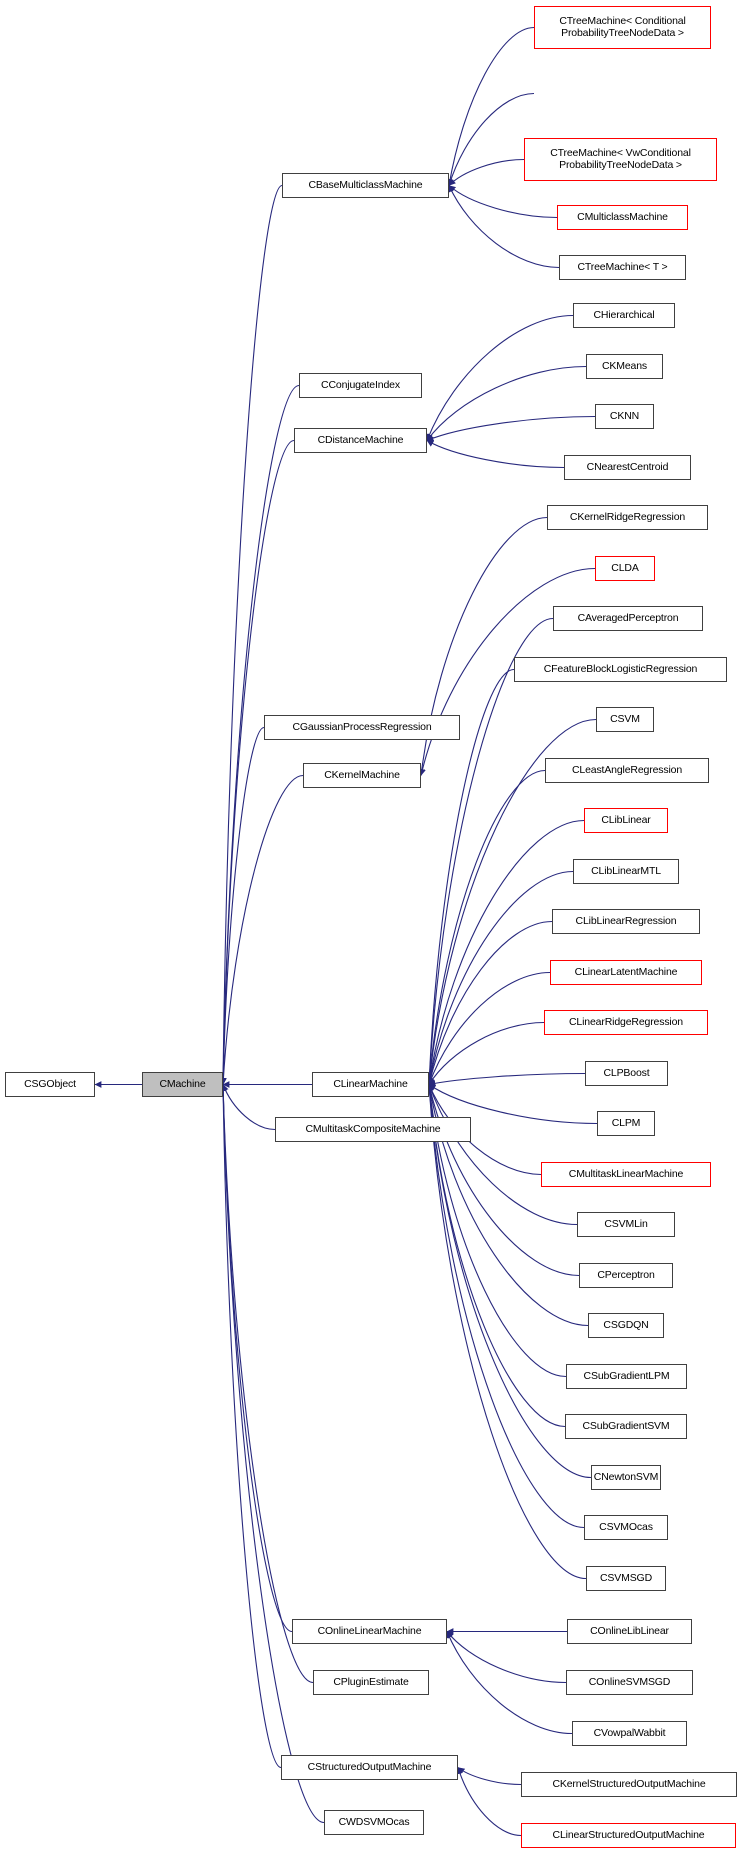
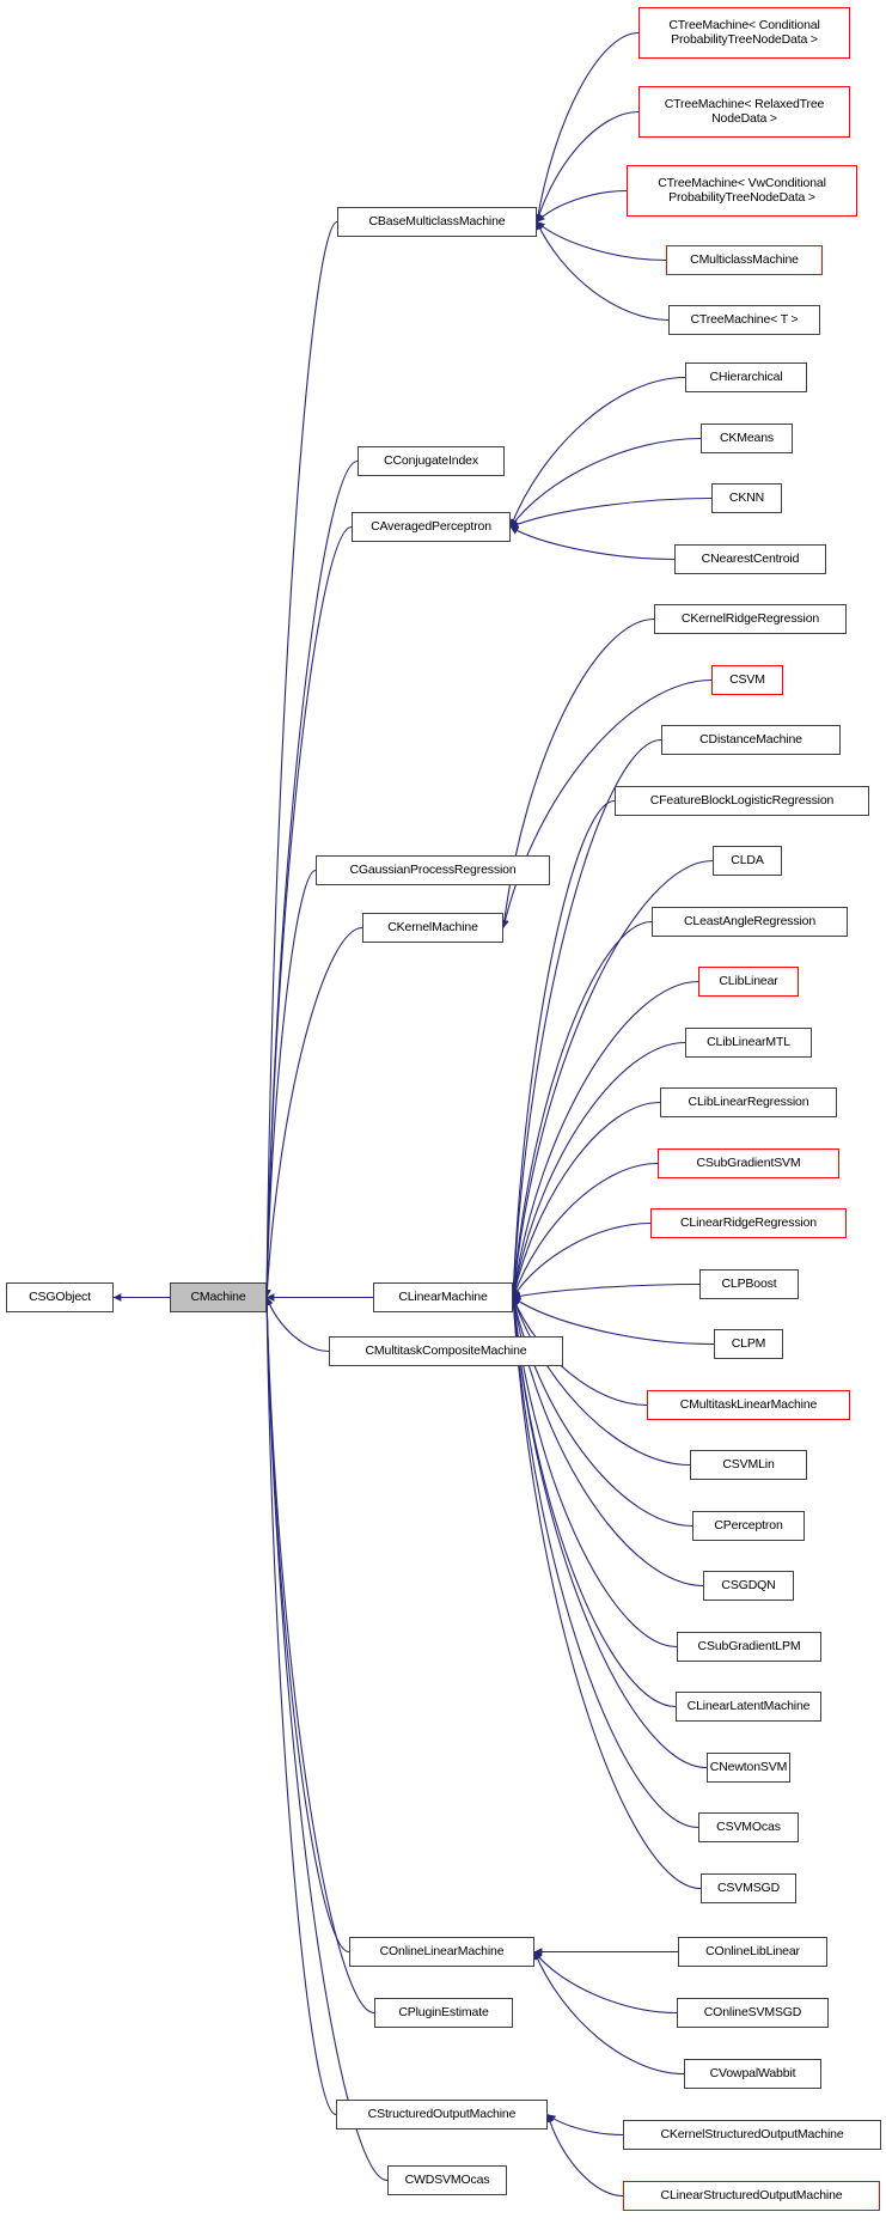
  CSGObject
  CMachine
  CBaseMulticlassMachine
  CTreeMachine< Conditional
  ProbabilityTreeNodeData >
+ CTreeMachine< RelaxedTree
+ NodeData >
  CTreeMachine< VwConditional
  ProbabilityTreeNodeData >
  CMulticlassMachine
  CTreeMachine< T >
  CConjugateIndex
- CDistanceMachine
+ CAveragedPerceptron
  CHierarchical
  CKMeans
  CKNN
  CNearestCentroid
  CKernelRidgeRegression
- CLDA
+ CSVM
- CAveragedPerceptron
+ CDistanceMachine
  CFeatureBlockLogisticRegression
- CSVM
+ CLDA
  CLeastAngleRegression
  CLibLinear
  CLibLinearMTL
  CLibLinearRegression
- CLinearLatentMachine
+ CSubGradientSVM
  CLinearRidgeRegression
  CLPBoost
  CLPM
  CMultitaskLinearMachine
  CSVMLin
  CPerceptron
  CSGDQN
  CSubGradientLPM
- CSubGradientSVM
+ CLinearLatentMachine
  CNewtonSVM
  CSVMOcas
  CSVMSGD
  CGaussianProcessRegression
  CKernelMachine
  CLinearMachine
  CMultitaskCompositeMachine
  COnlineLinearMachine
  CPluginEstimate
  CStructuredOutputMachine
  CWDSVMOcas
  COnlineLibLinear
  COnlineSVMSGD
  CVowpalWabbit
  CKernelStructuredOutputMachine
  CLinearStructuredOutputMachine
